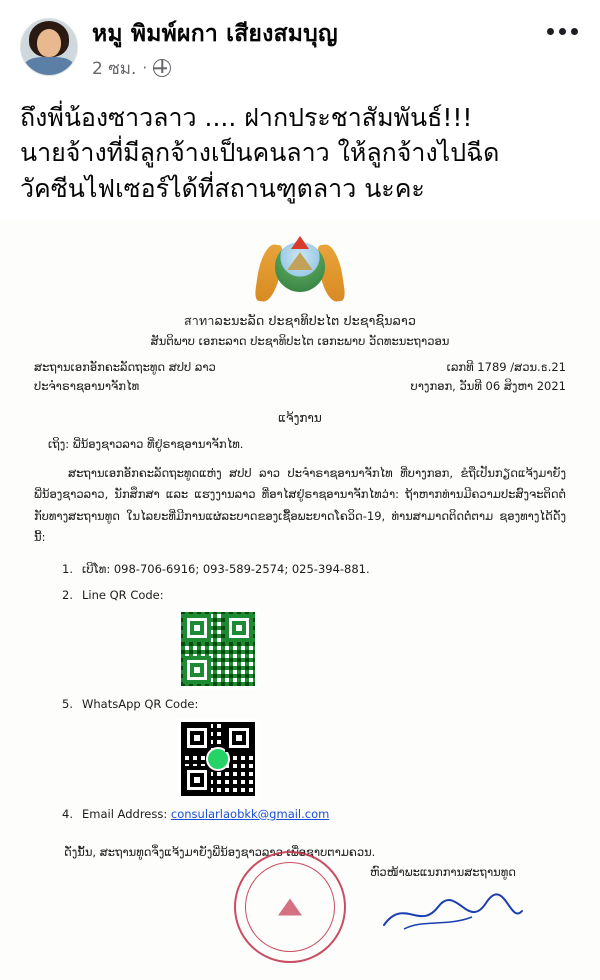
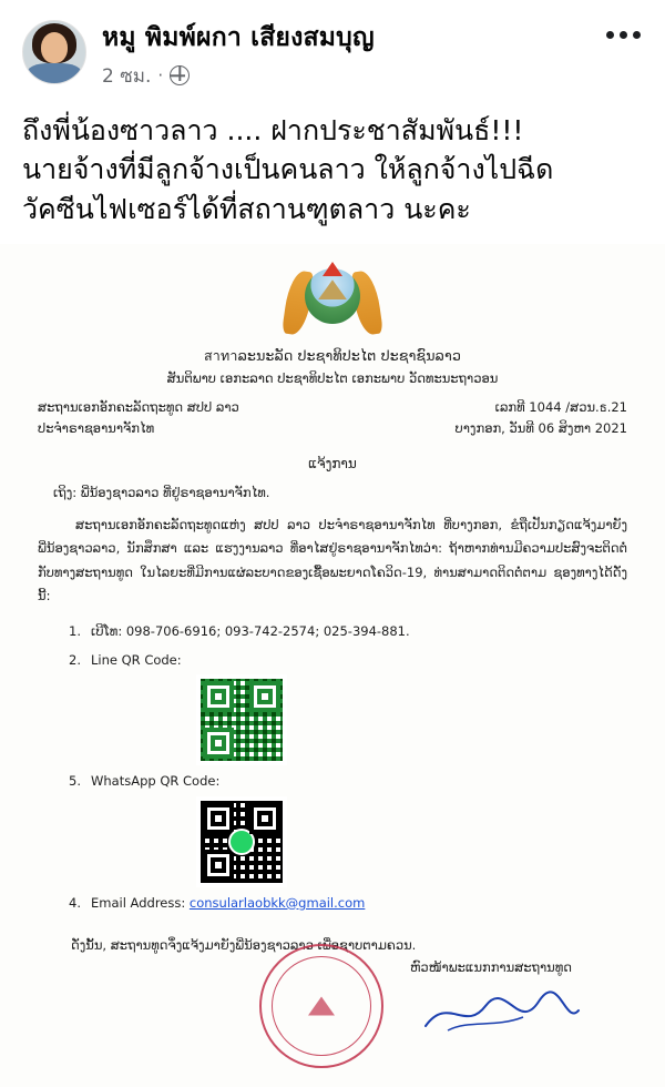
  หมู พิมพ์ผกา เสียงสมบุญ
  2 ซม.
  ·
  ถึงพี่น้องซาวลาว .... ฝากประชาสัมพันธ์!!!
  นายจ้างที่มีลูกจ้างเป็นคนลาว ให้ลูกจ้างไปฉีด
  วัคซีนไฟเซอร์ได้ที่สถานฑูตลาว นะคะ
  สาทาລະນະລັດ ປະຊາທິປະໄຕ ປະຊາຊົນລາວ
  ສັນຕິພາບ ເອກະລາດ ປະຊາທິປະໄຕ ເອກະພາບ ວັດທະນະຖາວອນ
  ສະຖານເອກອັກຄະລັດຖະທູດ ສປປ ລາວ
  ປະຈຳຣາຊອານາຈັກໄທ
- ເລກທີ 1789 /ສວນ.ธ.21
+ ເລກທີ 1044 /ສວນ.ธ.21
  ບາງກອກ, ວັນທີ 06 ສິງຫາ 2021
  ແຈ້ງການ
  ເຖິງ: ພີ່ນ້ອງຊາວລາວ ທີ່ຢູ່ຣາຊອານາຈັກໄທ.
  ສະຖານເອກອັກຄະລັດຖະທູດແຫ່ງ ສປປ ລາວ ປະຈຳຣາຊອານາຈັກໄທ ທີ່ບາງກອກ, ຂໍຖືເປັນກຽດແຈ້ງມາຍັງພີ່ນ້ອງຊາວລາວ, ນັກສຶກສາ ແລະ ແຮງງານລາວ ທີ່ອາໄສຢູ່ຣາຊອານາຈັກໄທວ່າ: ຖ້າຫາກທ່ານມີຄວາມປະສົງຈະຕິດຕໍ່ກັບທາງສະຖານທູດ ໃນໄລຍະທີ່ມີການແຜ່ລະບາດຂອງເຊື້ອພະຍາດໂຄວິດ-19, ທ່ານສາມາດຕິດຕໍ່ຕາມ ຊອງທາງໄດ້ດັ່ງນີ້:
- 1. ເບີໂທ: 098-706-6916; 093-589-2574; 025-394-881.
+ 1. ເບີໂທ: 098-706-6916; 093-742-2574; 025-394-881.
  2. Line QR Code:
  5. WhatsApp QR Code:
  4. Email Address: consularlaobkk@gmail.com
  ດັ່ງນັ້ນ, ສະຖານທູດຈຶ່ງແຈ້ງມາຍັງພີ່ນ້ອງຊາວລາວ ເພື່ອຊາບຕາມຄວນ.
  ຫົວໜ້າພະແນກການສະຖານທູດ
